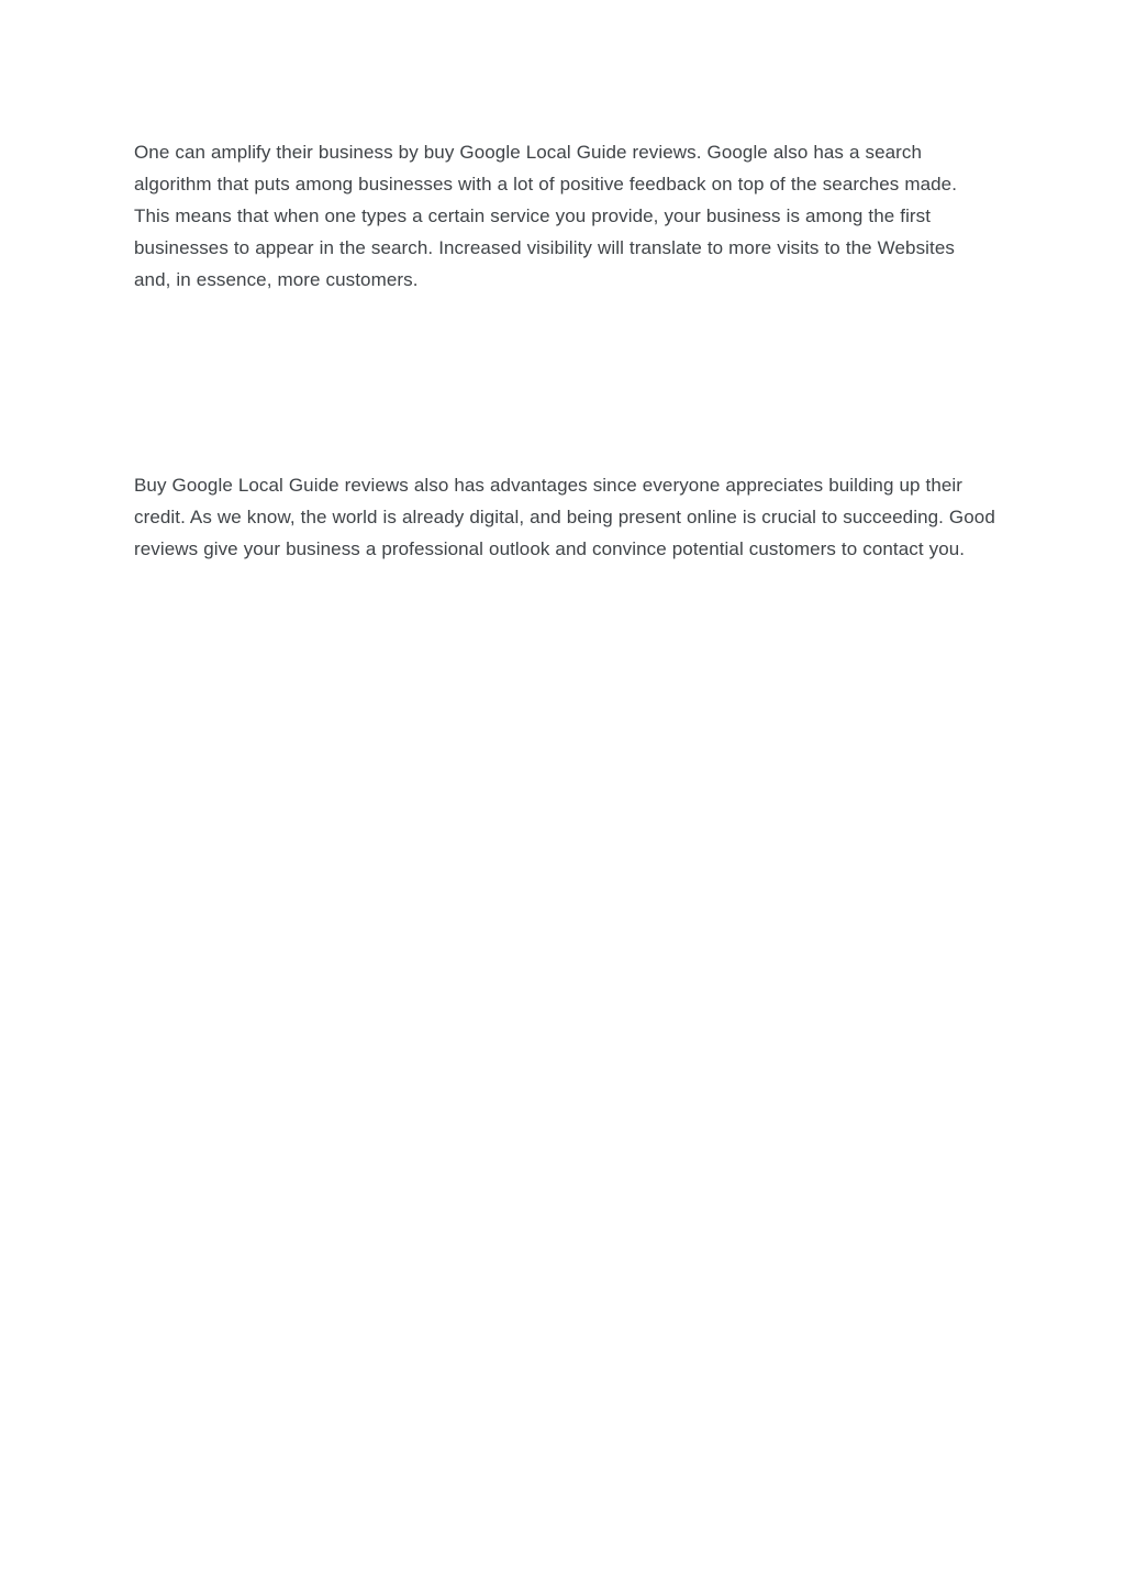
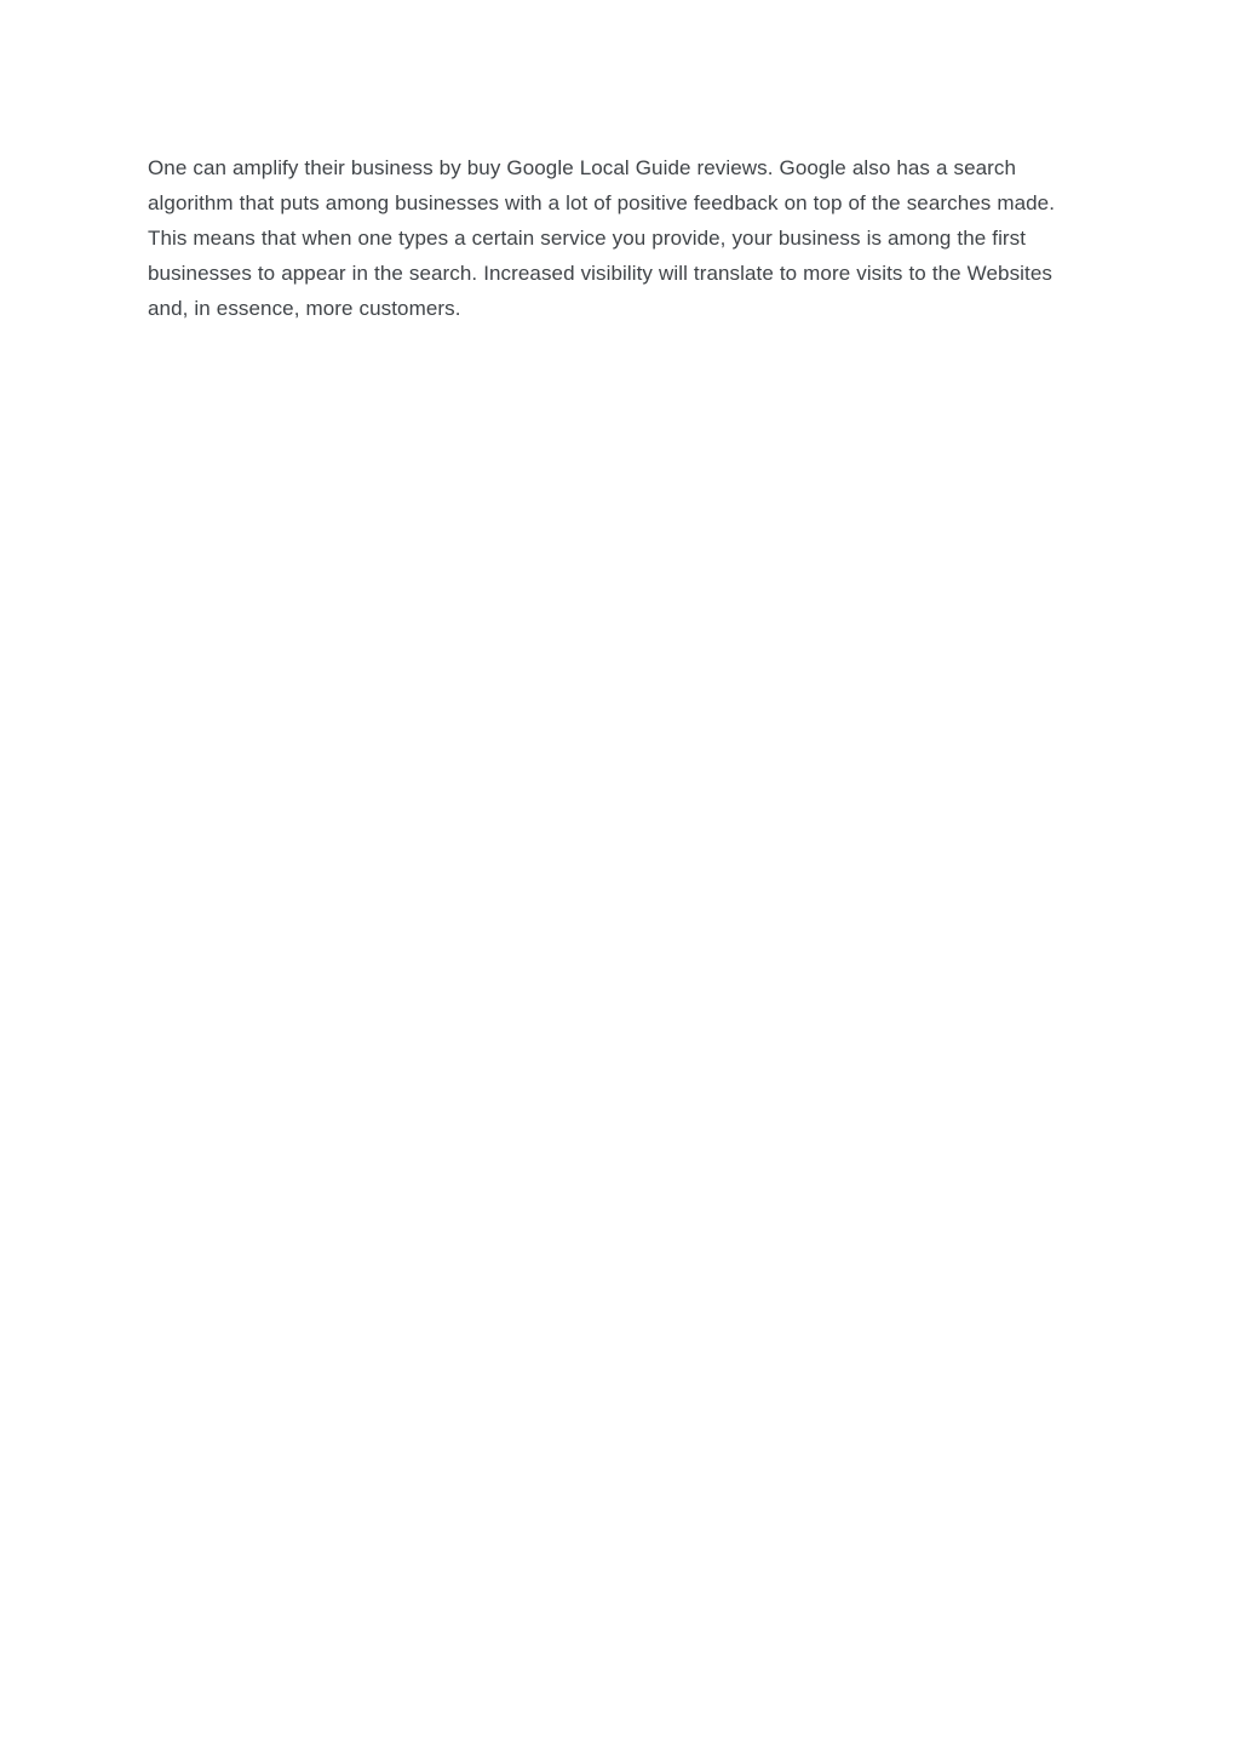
  One can amplify their business by buy Google Local Guide reviews. Google also has a search algorithm that puts among businesses with a lot of positive feedback on top of the searches made. This means that when one types a certain service you provide, your business is among the first businesses to appear in the search. Increased visibility will translate to more visits to the Websites and, in essence, more customers.
- Buy Google Local Guide reviews also has advantages since everyone appreciates building up their credit. As we know, the world is already digital, and being present online is crucial to succeeding. Good reviews give your business a professional outlook and convince potential customers to contact you.
